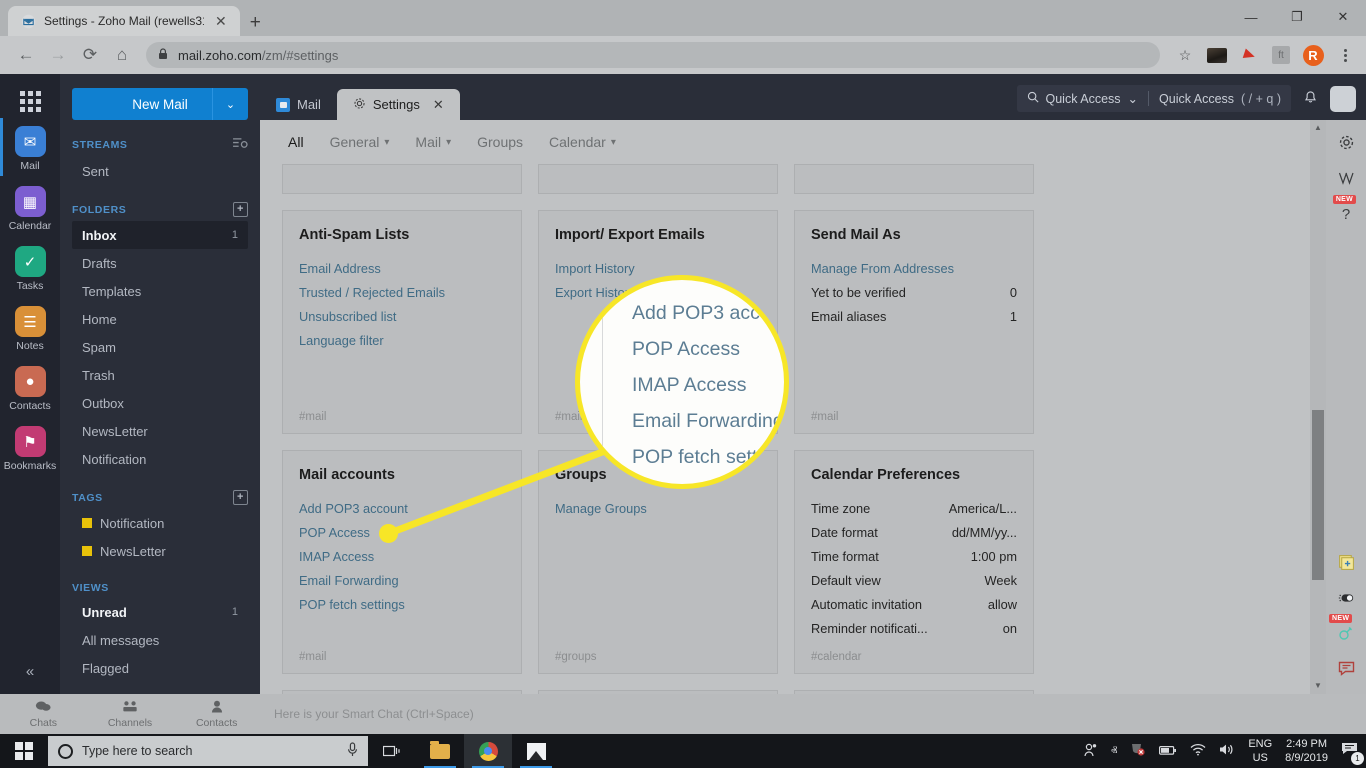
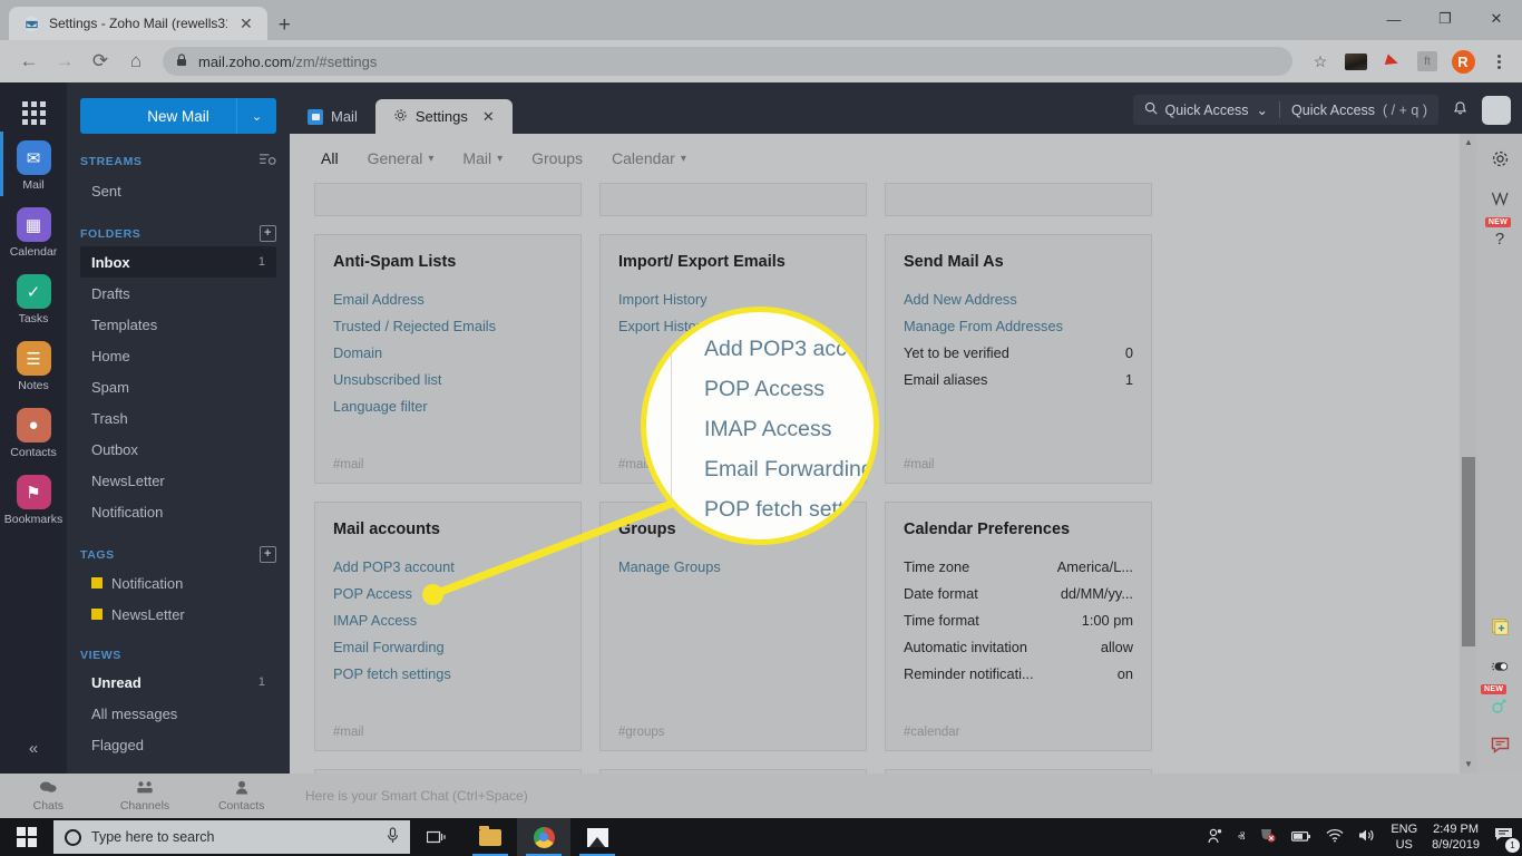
  Settings - Zoho Mail (rewells3
  ✕
  +
  —
  ❐
  ✕
  ←
  →
  ⟳
  ⌂
  mail.zoho.com/zm/#settings
  ☆
  ft
  R
  ✉
  Mail
  ▦
  Calendar
  ✓
  Tasks
  ☰
  Notes
  ●
  Contacts
  ⚑
  Bookmarks
  «
  New Mail
  ⌄
  STREAMS
  Sent
  FOLDERS
  +
  Inbox
  1
  Drafts
  Templates
  Home
  Spam
  Trash
  Outbox
  NewsLetter
  Notification
  TAGS
  +
  Notification
  NewsLetter
  VIEWS
  Unread
  1
  All messages
  Flagged
  Mail
  Settings
  ✕
  Quick Access
  ⌄
  Quick Access
  ( / + q )
  All
  General
  ▾
  Mail
  ▾
  Groups
  Calendar
  ▾
  Anti-Spam Lists
  Email Address
  Trusted / Rejected Emails
+ Domain
  Unsubscribed list
  Language filter
  #mail
  Import/ Export Emails
  Import History
  Export Hist
  #mai
  Send Mail As
+ Add New Address
  Manage From Addresses
  Yet to be verified
  0
  Email aliases
  1
  #mail
  Mail accounts
  Add POP3 account
  POP Access
  IMAP Access
  Email Forwarding
  POP fetch settings
  #mail
  Group
  Manage Groups
  #groups
  Calendar Preferences
  Time zone
  America/L...
  Date format
  dd/MM/yy...
  Time format
  1:00 pm
- Default view
- Week
  Automatic invitation
  allow
  Reminder notificati...
  on
  #calendar
  ▲
  ▼
  ?
  Chats
  Channels
  Contacts
  Here is your Smart Chat (Ctrl+Space)
  Type here to search
  ⱏ
  ENG
  US
  2:49 PM
  8/9/2019
  1
  Add POP3 acco
  POP Access
  IMAP Access
  Email Forwarding
  POP fetch setti
